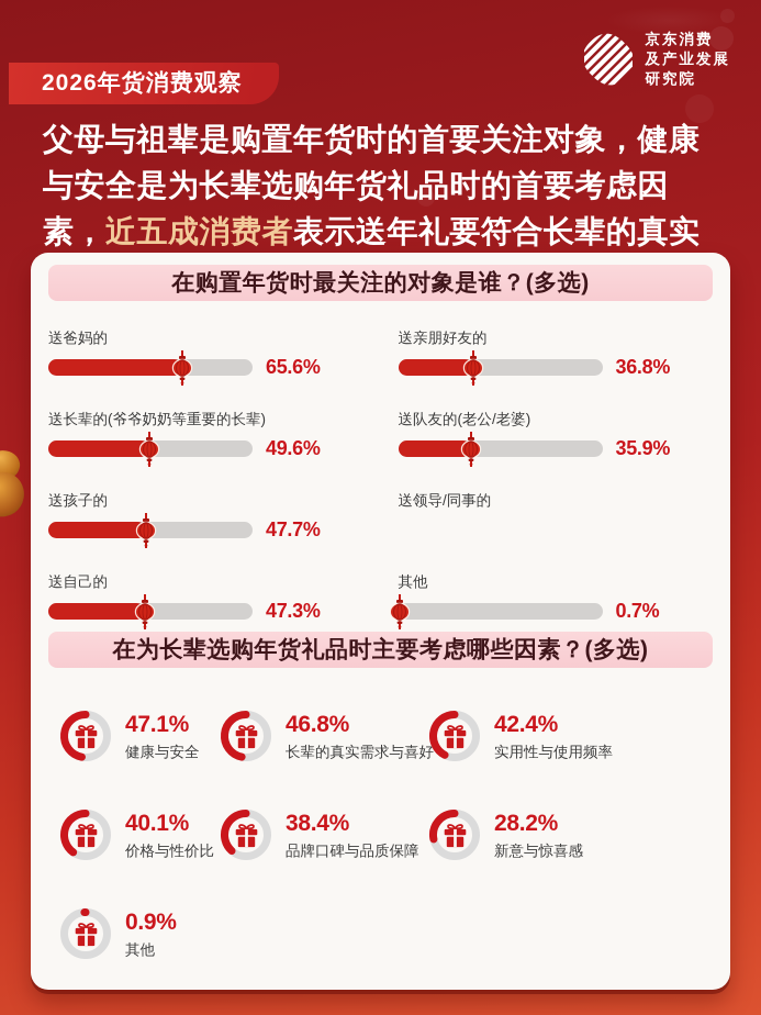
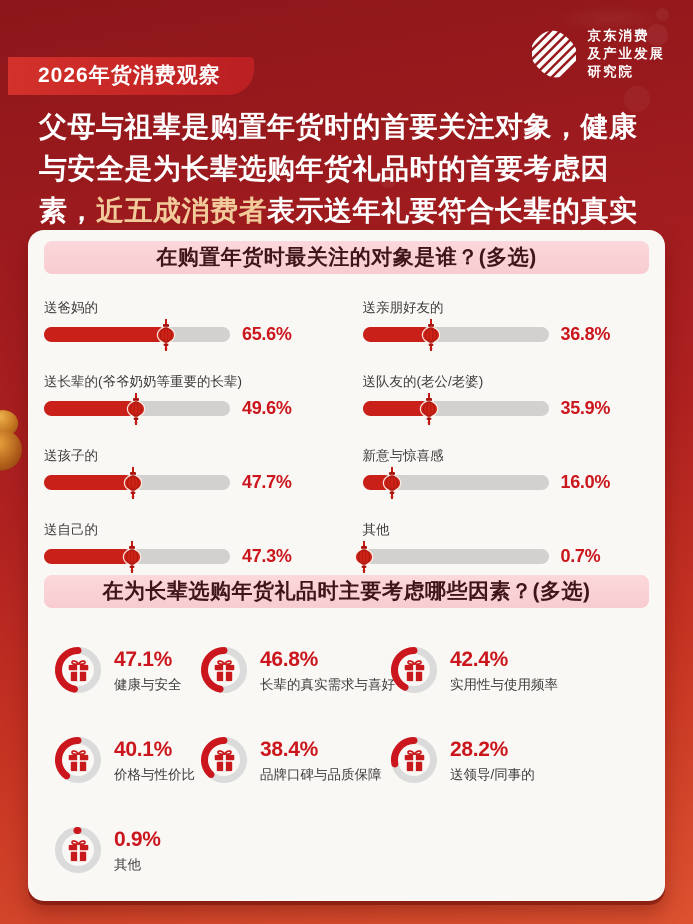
  京东消费
  及产业发展
  研究院
  2026年货消费观察
  父母与祖辈是购置年货时的首要关注对象，健康与安全是为长辈选购年货礼品时的首要考虑因素，近五成消费者表示送年礼要符合长辈的真实
  在购置年货时最关注的对象是谁？(多选)
  送爸妈的
  65.6%
  送长辈的(爷爷奶奶等重要的长辈)
  49.6%
  送孩子的
  47.7%
  送自己的
  47.3%
  送亲朋好友的
  36.8%
  送队友的(老公/老婆)
  35.9%
- 送领导/同事的
+ 新意与惊喜感
+ 16.0%
  其他
  0.7%
  在为长辈选购年货礼品时主要考虑哪些因素？(多选)
  47.1%
  健康与安全
  46.8%
  长辈的真实需求与喜好
  42.4%
  实用性与使用频率
  40.1%
  价格与性价比
  38.4%
  品牌口碑与品质保障
  28.2%
- 新意与惊喜感
+ 送领导/同事的
  0.9%
  其他
